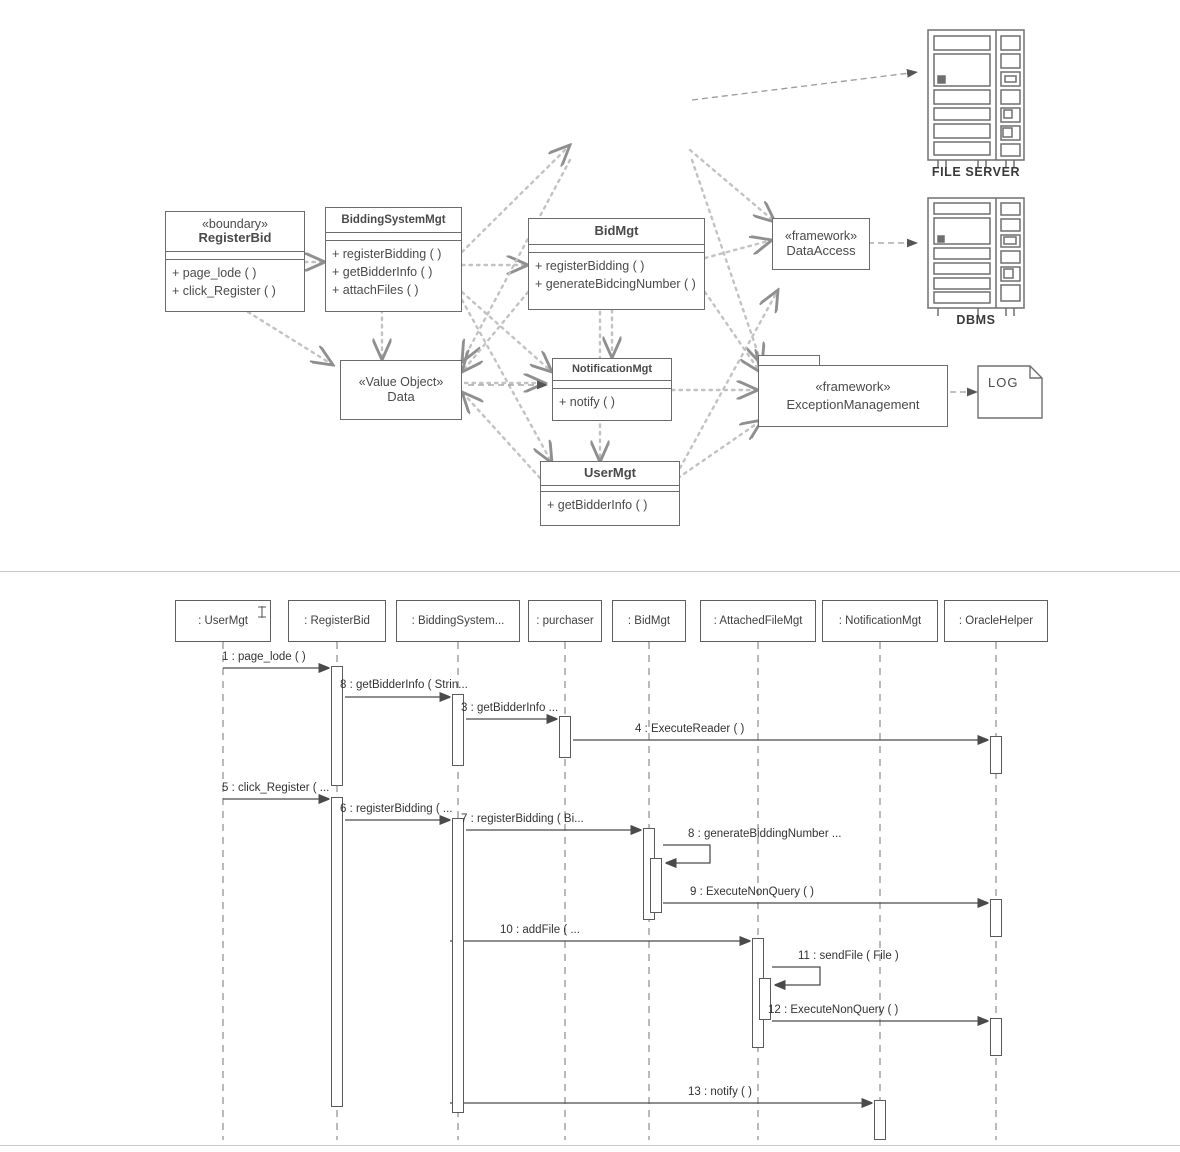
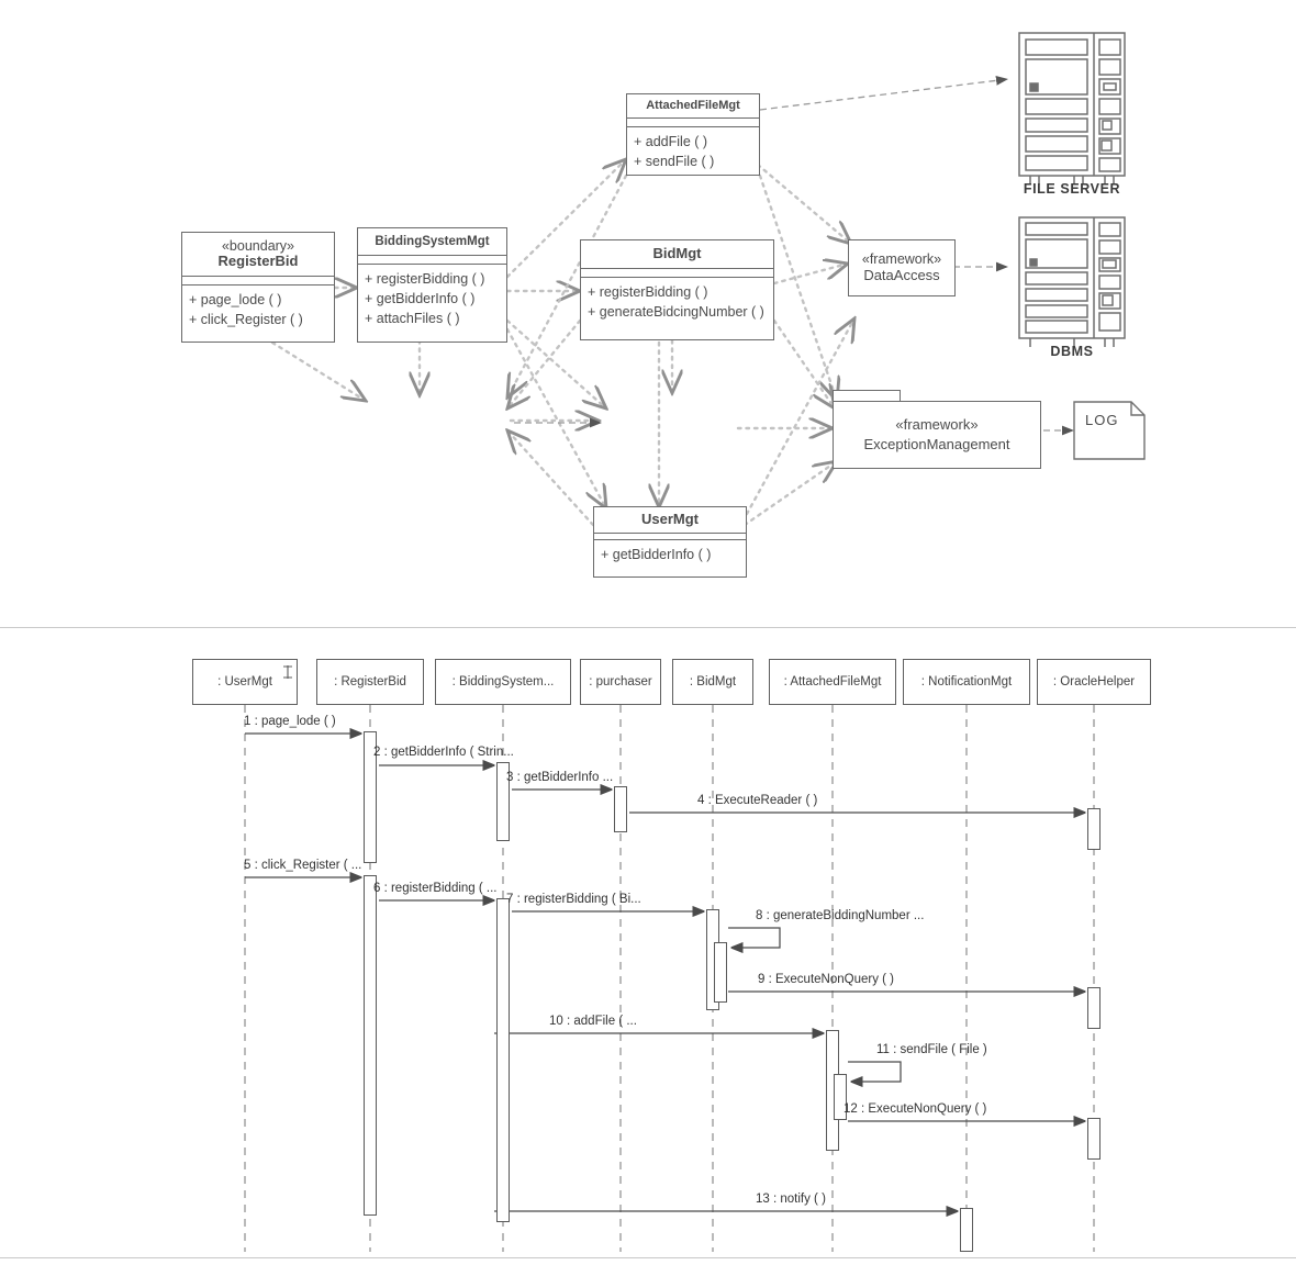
  «boundary»
  RegisterBid
  + page_lode ( )
  + click_Register ( )
  BiddingSystemMgt
  + registerBidding ( )
  + getBidderInfo ( )
  + attachFiles ( )
+ AttachedFileMgt
+ + addFile ( )
+ + sendFile ( )
  BidMgt
  + registerBidding ( )
  + generateBidcingNumber ( )
  «framework»
  DataAccess
- «Value Object»
- Data
- NotificationMgt
- + notify ( )
  UserMgt
  + getBidderInfo ( )
  «framework»
  ExceptionManagement
  LOG
  FILE SERVER
  DBMS
  : UserMgt
  : RegisterBid
  : BiddingSystem...
  : purchaser
  : BidMgt
  : AttachedFileMgt
  : NotificationMgt
  : OracleHelper
  1 : page_lode ( )
- 8 : getBidderInfo ( Strin...
+ 2 : getBidderInfo ( Strin...
  3 : getBidderInfo ...
  4 : ExecuteReader ( )
  5 : click_Register ( ...
  6 : registerBidding ( ...
  7 : registerBidding ( Bi...
  8 : generateBiddingNumber ...
  9 : ExecuteNonQuery ( )
  10 : addFile ( ...
  11 : sendFile ( File )
  12 : ExecuteNonQuery ( )
  13 : notify ( )
